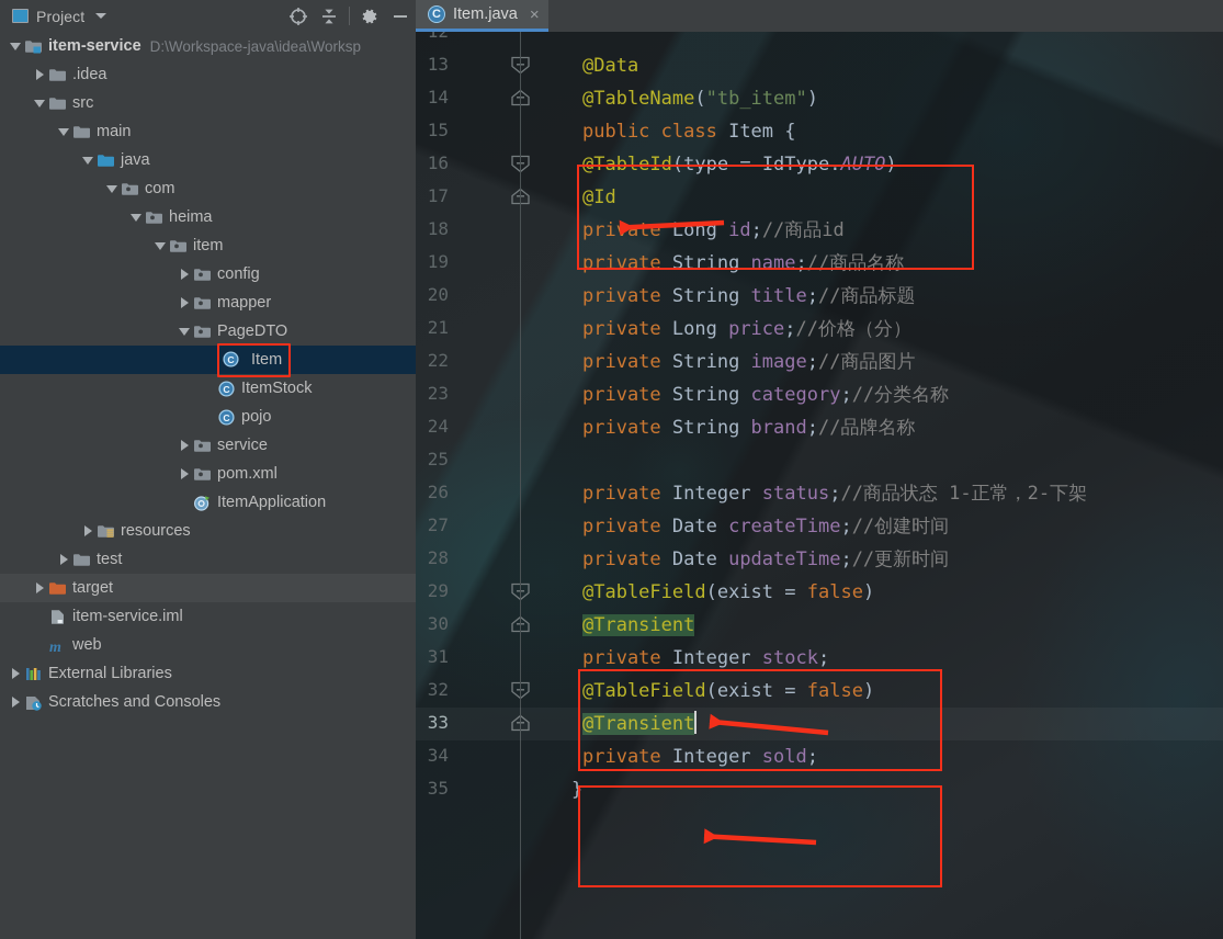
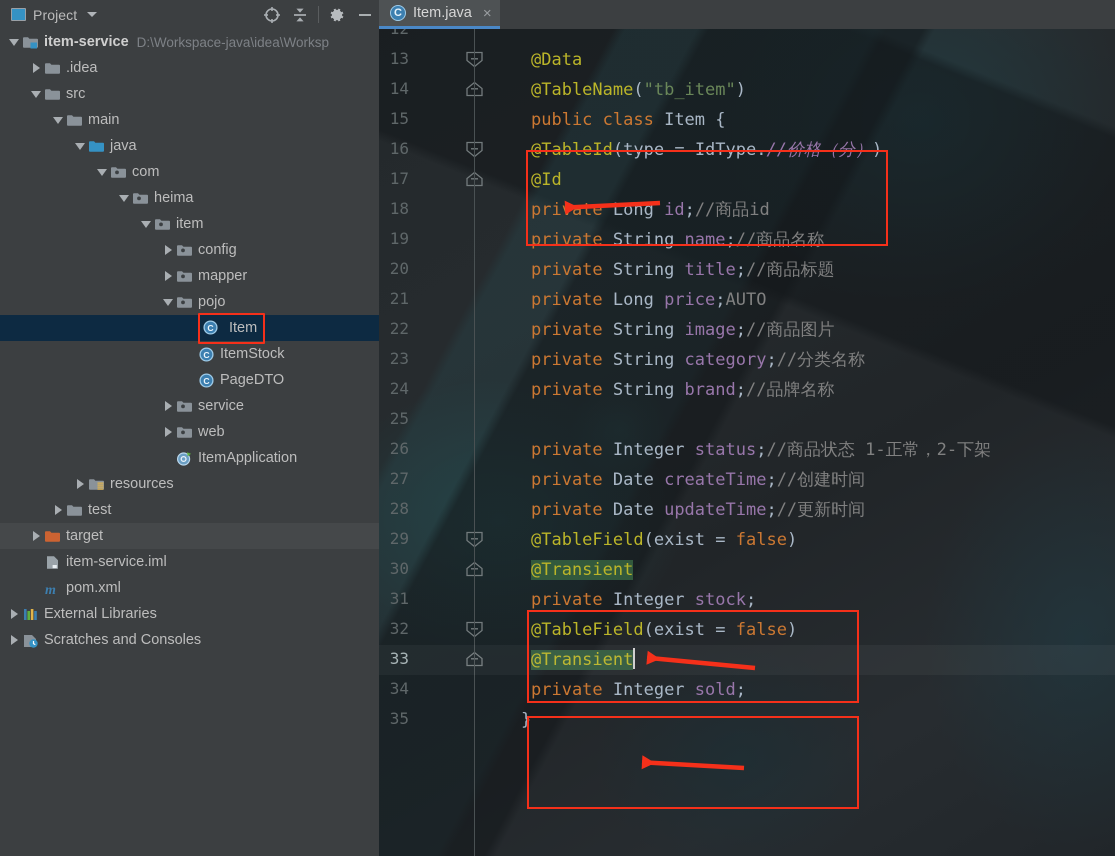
  Project
  item-service
  D:\Workspace-java\idea\Worksp
  .idea
  src
  main
  java
  com
  heima
  item
  config
  mapper
- PageDTO
+ pojo
  C
  Item
  C
  ItemStock
  C
- pojo
+ PageDTO
  service
- pom.xml
+ web
  ItemApplication
  resources
  test
  target
  item-service.iml
  m
- web
+ pom.xml
  External Libraries
  Scratches and Consoles
  C
  Item.java
  ×
  13
  14
  15
  16
  17
  18
  19
  20
  21
  22
  23
  24
  25
  26
  27
  28
  29
  30
  31
  32
  33
  34
  35
  @Data
  @TableName("tb_item")
  public class Item {
- @TableId(type = IdType.AUTO)
+ @TableId(type = IdType.//价格（分）)
  @Id
  priate Long id;//商品id
  private String name;//商品名称
  private String title;//商品标题
- private Long price;//价格（分）
+ private Long price;AUTO
  private String image;//商品图片
  private String category;//分类名称
  private String brand;//品牌名称
  private Integer status;//商品状态 1-正常，2-下架
  private Date createTime;//创建时间
  private Date updateTime;//更新时间
  @TableField(exist = false)
  @Transient
  private Integer stock;
  @TableField(exist = false)
  @Transient
  private Integer sold;
  }
